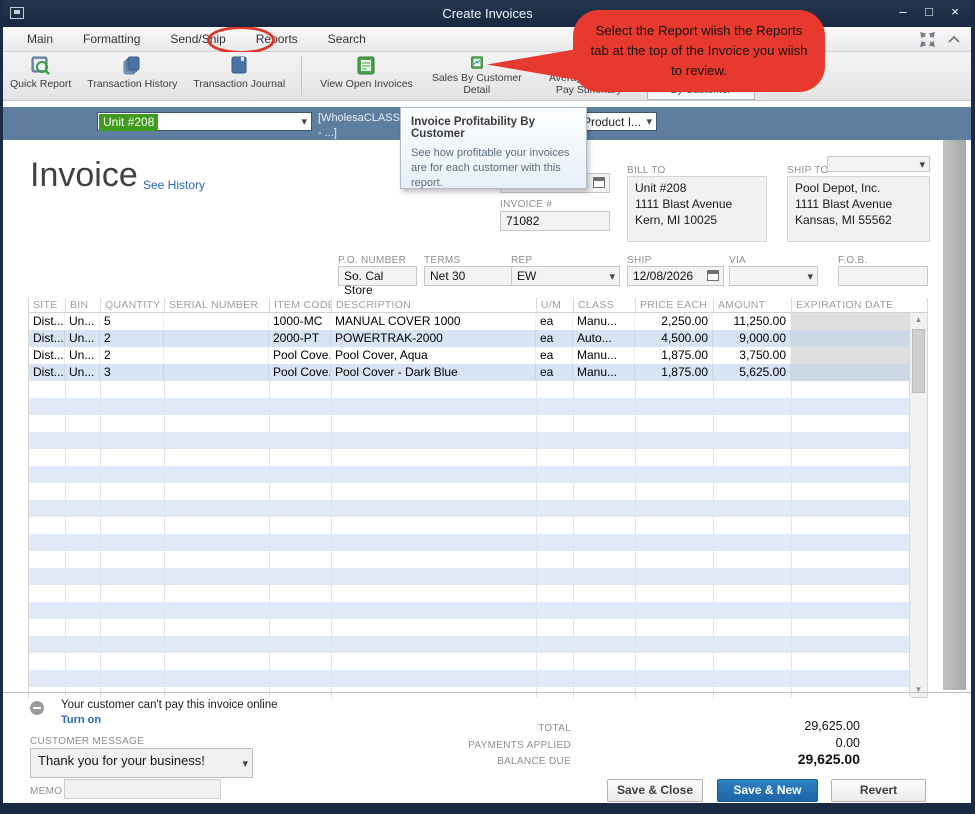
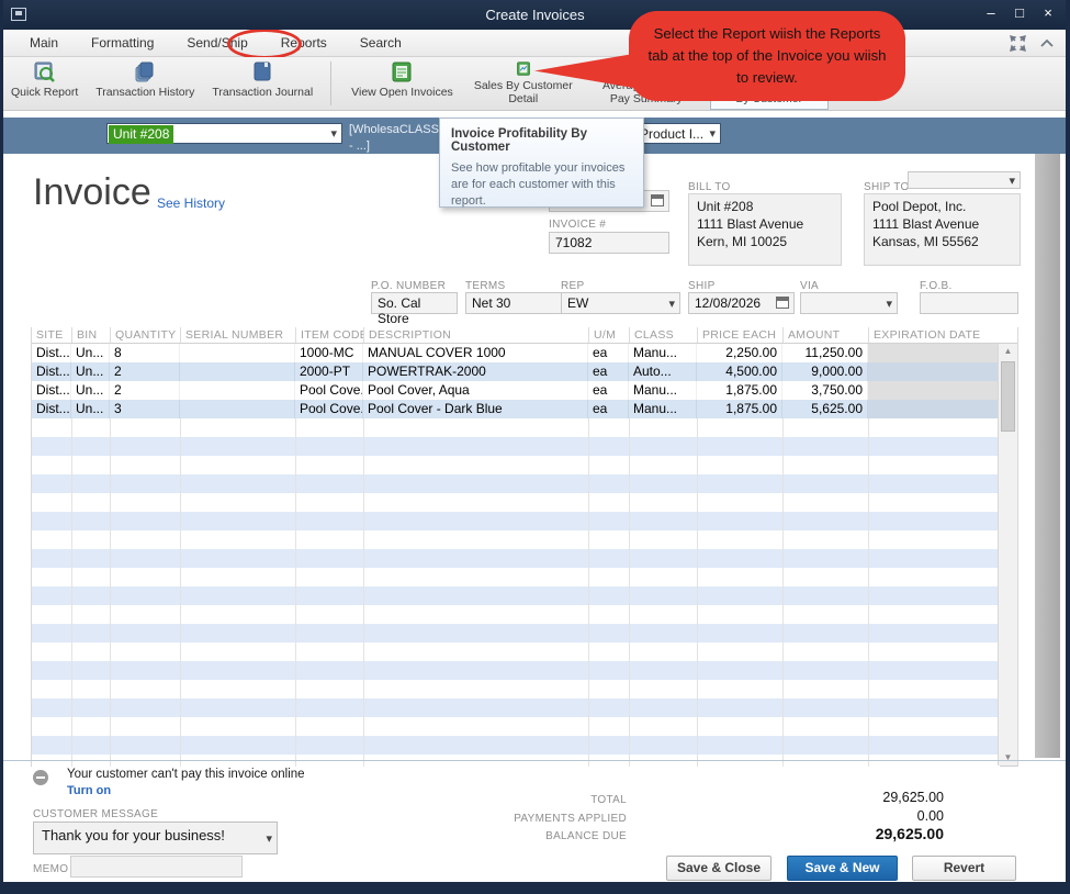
  Create Invoices
  –
  □
  ×
  Main
  Formatting
  Send/Ship
  Reports
  Search
  Quick Report
  Transaction History
  Transaction Journal
  View Open Invoices
  Sales By Customer Detail
  Select the Report wiish the Reports tab at the top of the Invoice you wiish to review.
  Unit #208
  ▾
  [WholesaCLASS
  - ...]
  Product I...
  ▾
  Invoice Profitability By Customer
  See how profitable your invoices are for each customer with this report.
  Invoice
  See History
  INVOICE #
  71082
  BILL TO
  Unit #208
  1111 Blast Avenue
  Kern, MI 10025
  SHIP TO
  ▾
  Pool Depot, Inc.
  1111 Blast Avenue
  Kansas, MI 55562
  P.O. NUMBER
  So. Cal Store
  TERMS
  Net 30
  REP
  EW
  ▾
  SHIP
  12/08/2026
  VIA
  ▾
  F.O.B.
  SITE
  BIN
  QUANTITY
  SERIAL NUMBER
  ITEM COD
  DESCRIPTION
  U/M
  CLASS
  PRICE EACH
  AMOUNT
  EXPIRATION DATE
  Dist...
  Un...
- 5
+ 8
  1000-MC
  MANUAL COVER 1000
  ea
  Manu...
  2,250.00
  11,250.00
  Dist...
  Un...
  2
  2000-PT
  POWERTRAK-2000
  ea
  Auto...
  4,500.00
  9,000.00
  Dist...
  Un...
  2
  Pool Cove.
  Pool Cover, Aqua
  ea
  Manu...
  1,875.00
  3,750.00
  Dist...
  Un...
  3
  Pool Cove.
  Pool Cover - Dark Blue
  ea
  Manu...
  1,875.00
  5,625.00
  ▲
  ▼
  Your customer can't pay this invoice online
  Turn on
  CUSTOMER MESSAGE
  Thank you for your business!
  ▾
  MEMO
  TOTAL
  PAYMENTS APPLIED
  BALANCE DUE
  29,625.00
  0.00
  29,625.00
  Save & Close
  Save & New
  Revert
